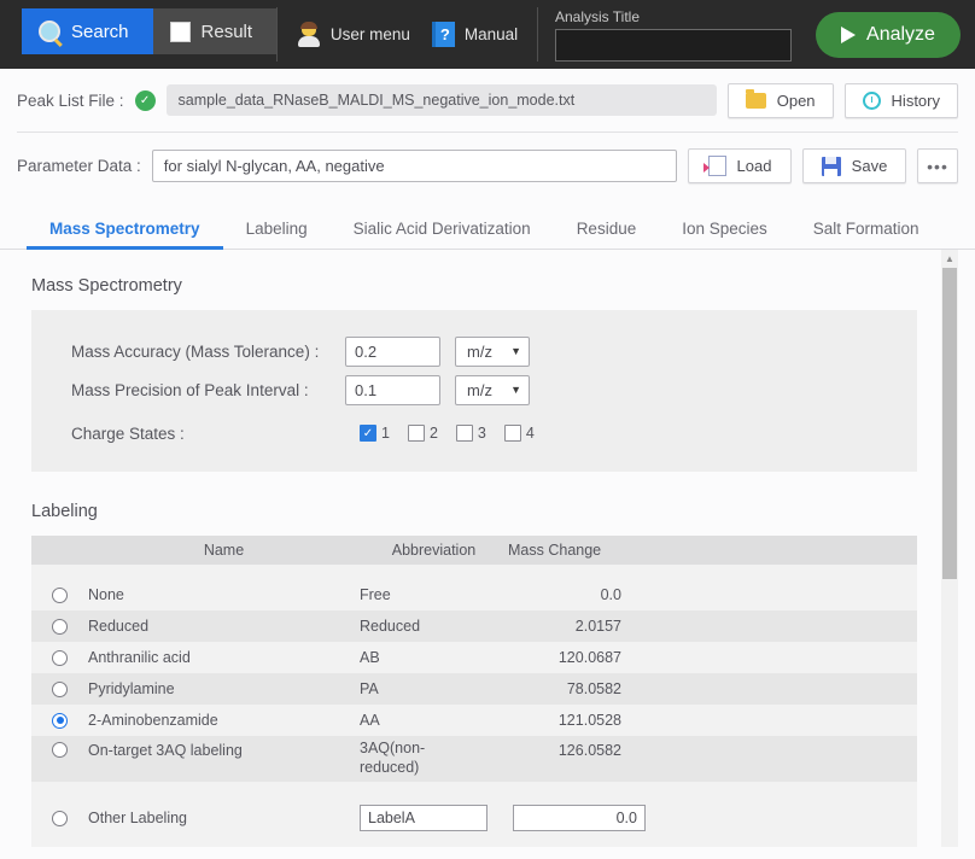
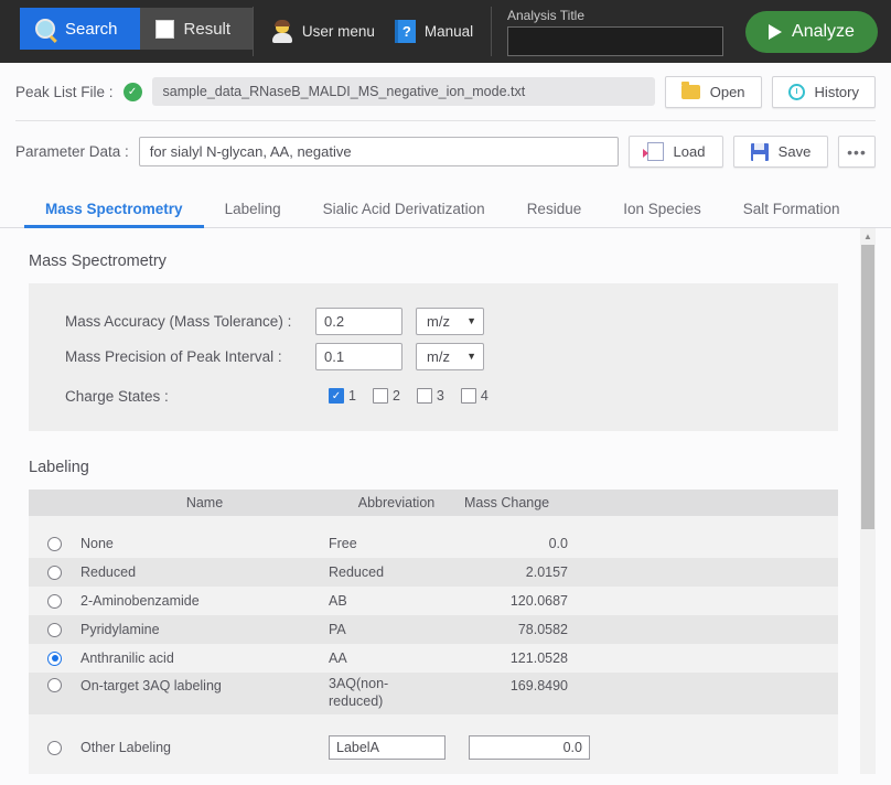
  Search
  Result
  User menu
  ?
  Manual
  Analysis Title
  Analyze
  Peak List File :
  ✓
  sample_data_RNaseB_MALDI_MS_negative_ion_mode.txt
  Open
  History
  Parameter Data :
  for sialyl N-glycan, AA, negative
  Load
  Save
  •••
  Mass Spectrometry
  Labeling
  Sialic Acid Derivatization
  Residue
  Ion Species
  Salt Formation
  Mass Spectrometry
  Mass Accuracy (Mass Tolerance) :
  0.2
  m/z
  ▼
  Mass Precision of Peak Interval :
  0.1
  m/z
  ▼
  Charge States :
  ✓
  1
  2
  3
  4
  Labeling
  Name
  Abbreviation
  Mass Change
  None
  Free
  0.0
  Reduced
  Reduced
  2.0157
- Anthranilic acid
+ 2-Aminobenzamide
  AB
  120.0687
  Pyridylamine
  PA
  78.0582
- 2-Aminobenzamide
+ Anthranilic acid
  AA
  121.0528
  On-target 3AQ labeling
  3AQ(non-reduced)
- 126.0582
+ 169.8490
  Other Labeling
  LabelA
  0.0
  ▲
